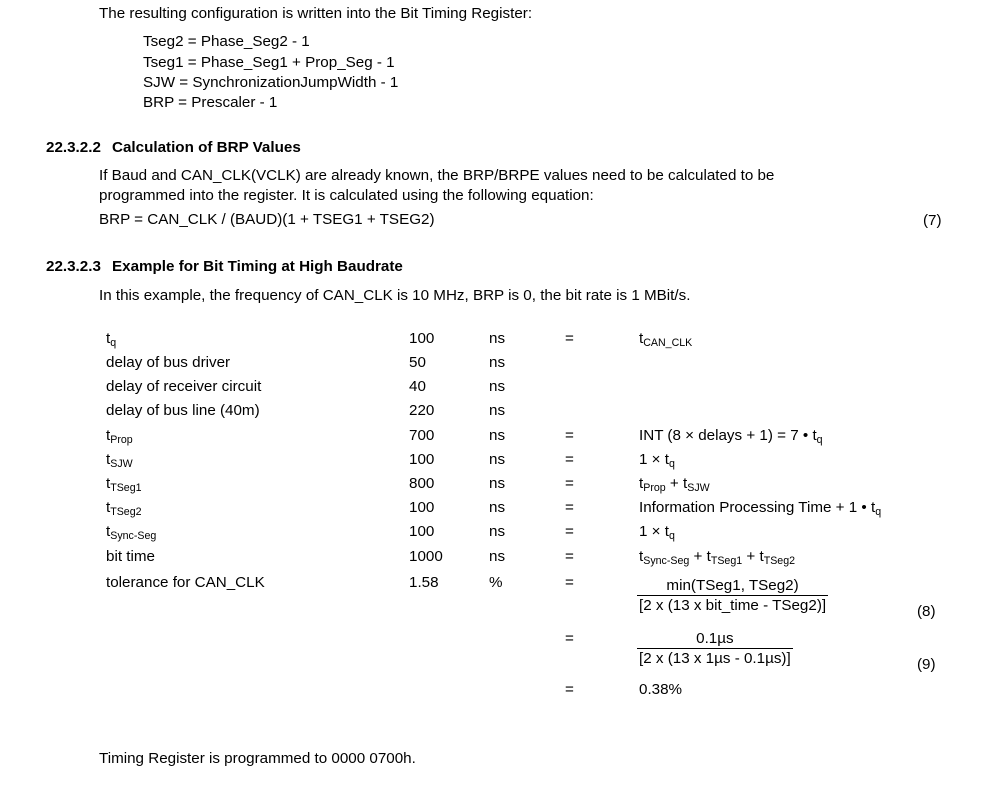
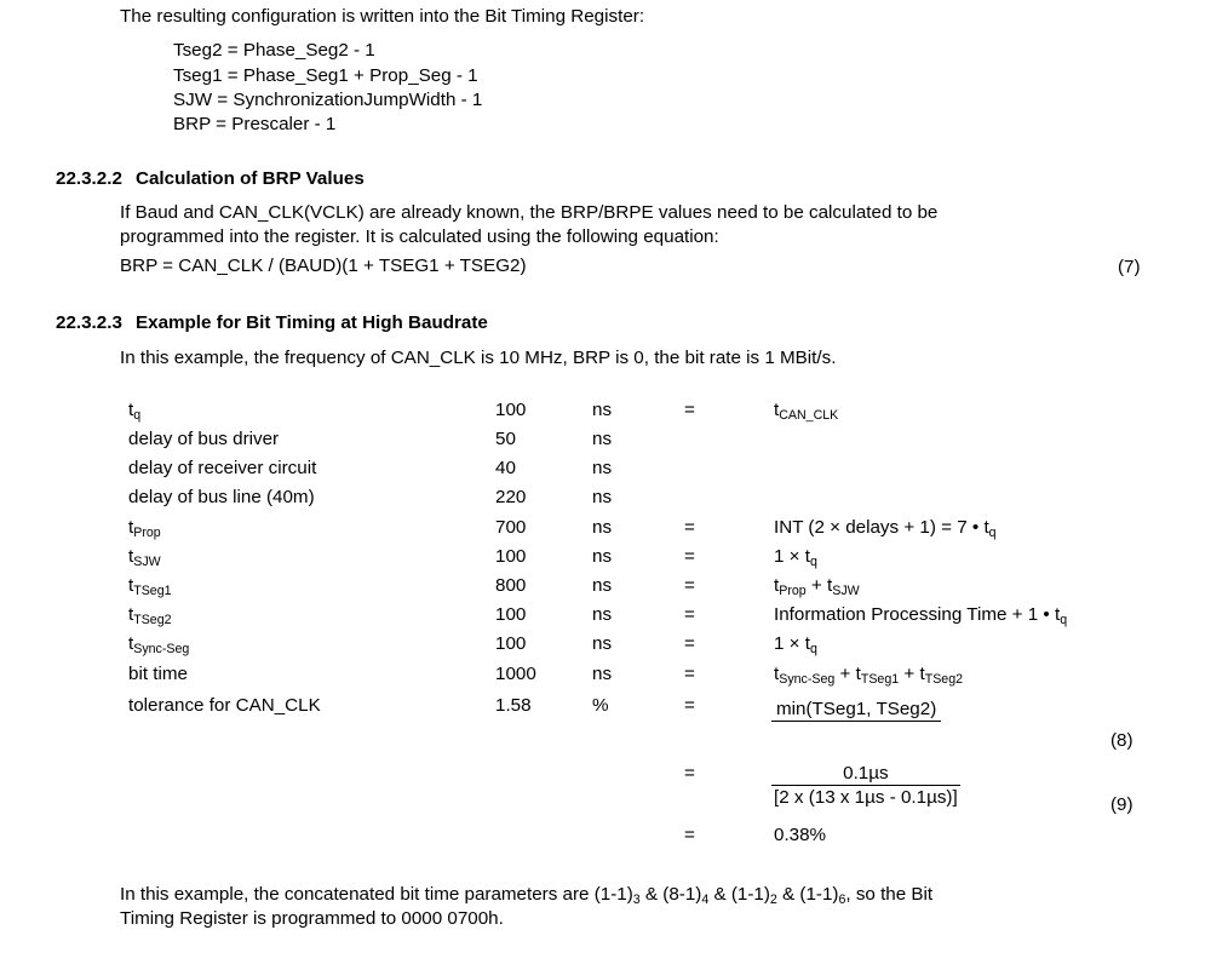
  The resulting configuration is written into the Bit Timing Register:
  Tseg2 = Phase_Seg2 - 1
  Tseg1 = Phase_Seg1 + Prop_Seg - 1
  SJW = SynchronizationJumpWidth - 1
  BRP = Prescaler - 1
  22.3.2.2 Calculation of BRP Values
  If Baud and CAN_CLK(VCLK) are already known, the BRP/BRPE values need to be calculated to be
  programmed into the register. It is calculated using the following equation:
  BRP = CAN_CLK / (BAUD)(1 + TSEG1 + TSEG2)
  (7)
  22.3.2.3 Example for Bit Timing at High Baudrate
  In this example, the frequency of CAN_CLK is 10 MHz, BRP is 0, the bit rate is 1 MBit/s.
  tq
  100
  ns
  =
  tCAN_CLK
  delay of bus driver
  50
  ns
  delay of receiver circuit
  40
  ns
  delay of bus line (40m)
  220
  ns
  tProp
  700
  ns
  =
- INT (8 × delays + 1) = 7 • tq
+ INT (2 × delays + 1) = 7 • tq
  tSJW
  100
  ns
  =
  1 × tq
  tTSeg1
  800
  ns
  =
  tProp + tSJW
  tTSeg2
  100
  ns
  =
  Information Processing Time + 1 • tq
  tSync-Seg
  100
  ns
  =
  1 × tq
  bit time
  1000
  ns
  =
  tSync-Seg + tTSeg1 + tTSeg2
  tolerance for CAN_CLK
  1.58
  %
  =
  min(TSeg1, TSeg2)
- [2 x (13 x bit_time - TSeg2)]
  (8)
  =
  0.1µs
  [2 x (13 x 1µs - 0.1µs)]
  (9)
  =
  0.38%
+ In this example, the concatenated bit time parameters are (1-1)3 & (8-1)4 & (1-1)2 & (1-1)6, so the Bit
  Timing Register is programmed to 0000 0700h.
